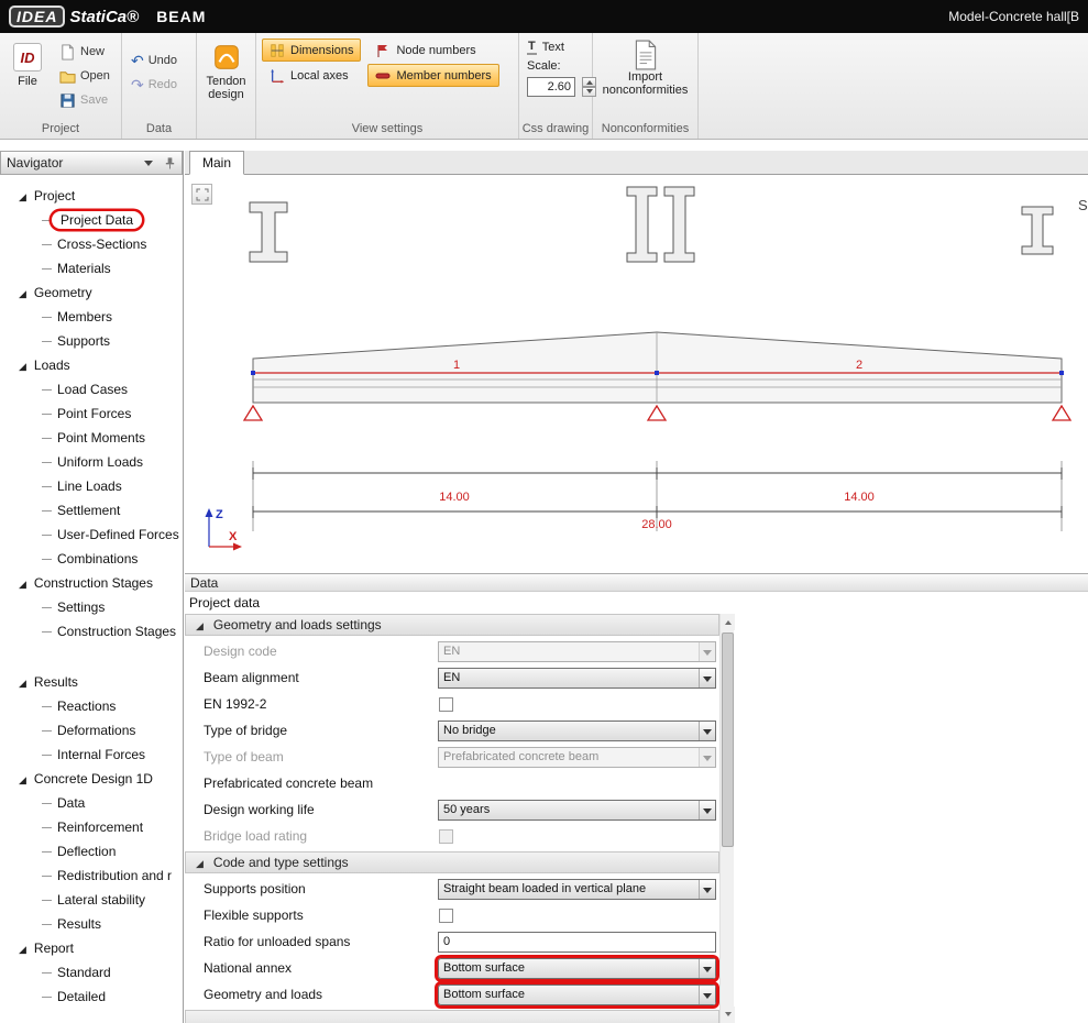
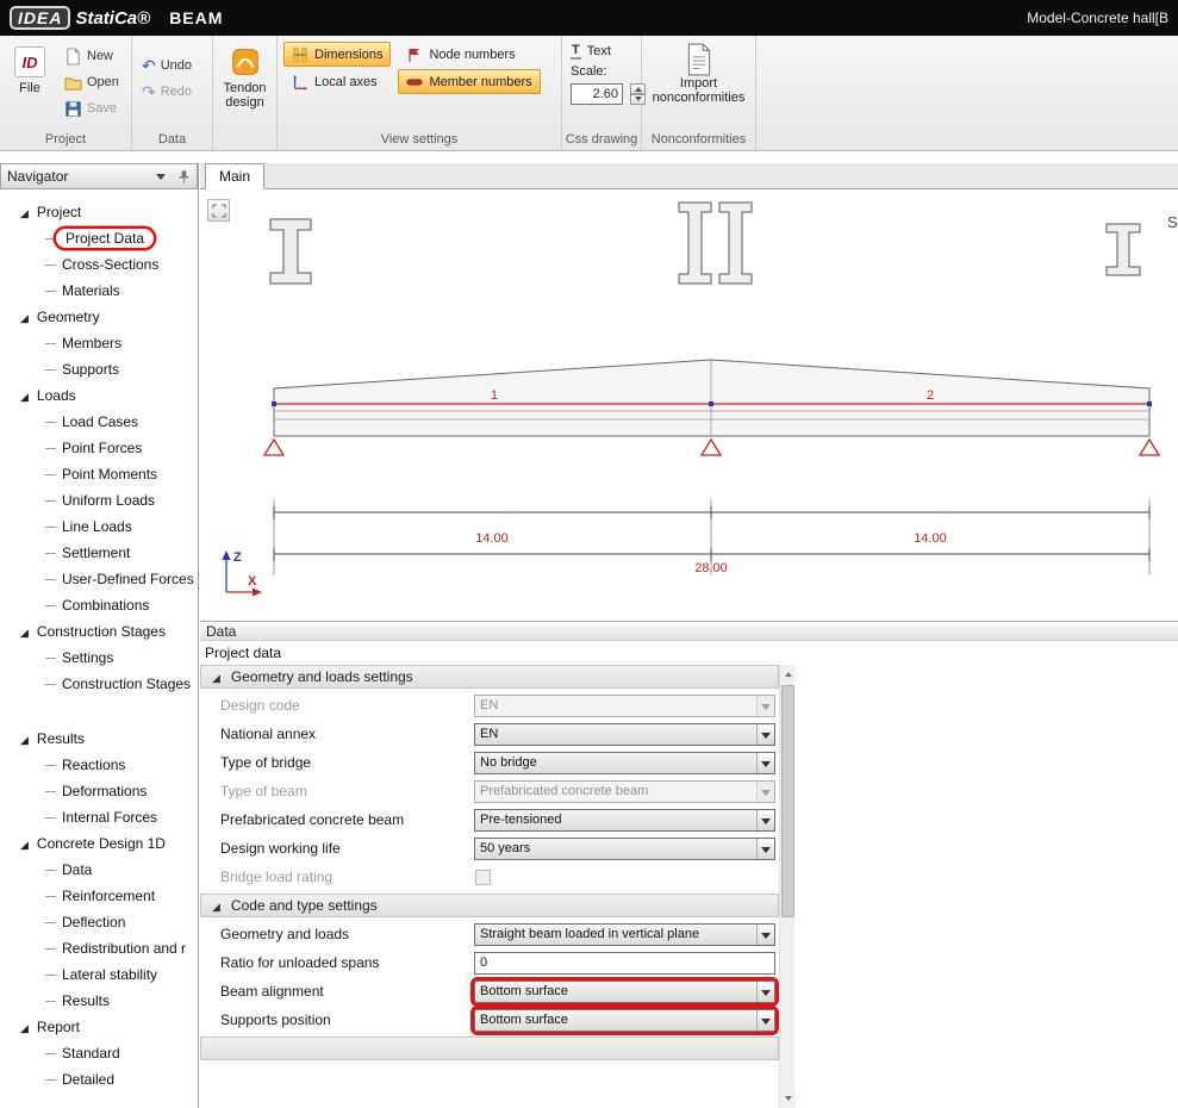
  IDEA
  StatiCa®
  BEAM
  Model-Concrete hall[B
  File
  New
  Open
  Save
  Project
  ↶
  Undo
  ↷
  Redo
  Data
  Tendon design
  Dimensions
  Local axes
  Node numbers
  Member numbers
  View settings
  T
  Text
  Scale:
  2.60
  Css drawing
  Import nonconformities
  Nonconformities
  Navigator
  Project
  Project Data
  Cross-Sections
  Materials
  Geometry
  Members
  Supports
  Loads
  Load Cases
  Point Forces
  Point Moments
  Uniform Loads
  Line Loads
  Settlement
  User-Defined Forces
  Combinations
  Construction Stages
  Settings
  Construction Stages
  Results
  Reactions
  Deformations
  Internal Forces
  Concrete Design 1D
  Data
  Reinforcement
  Deflection
  Redistribution and r
  Lateral stability
  Results
  Report
  Standard
  Detailed
  Main
  S
  1
  2
  14.00
  14.00
  28.00
  Z
  X
  Data
  Project data
  Geometry and loads settings
  Design code
  EN
- Beam alignment
+ National annex
  EN
- EN 1992-2
  Type of bridge
  No bridge
  Type of beam
  Prefabricated concrete beam
  Prefabricated concrete beam
+ Pre-tensioned
  Design working life
  50 years
  Bridge load rating
  Code and type settings
- Supports position
+ Geometry and loads
  Straight beam loaded in vertical plane
- Flexible supports
  Ratio for unloaded spans
  0
- National annex
+ Beam alignment
  Bottom surface
- Geometry and loads
+ Supports position
  Bottom surface
